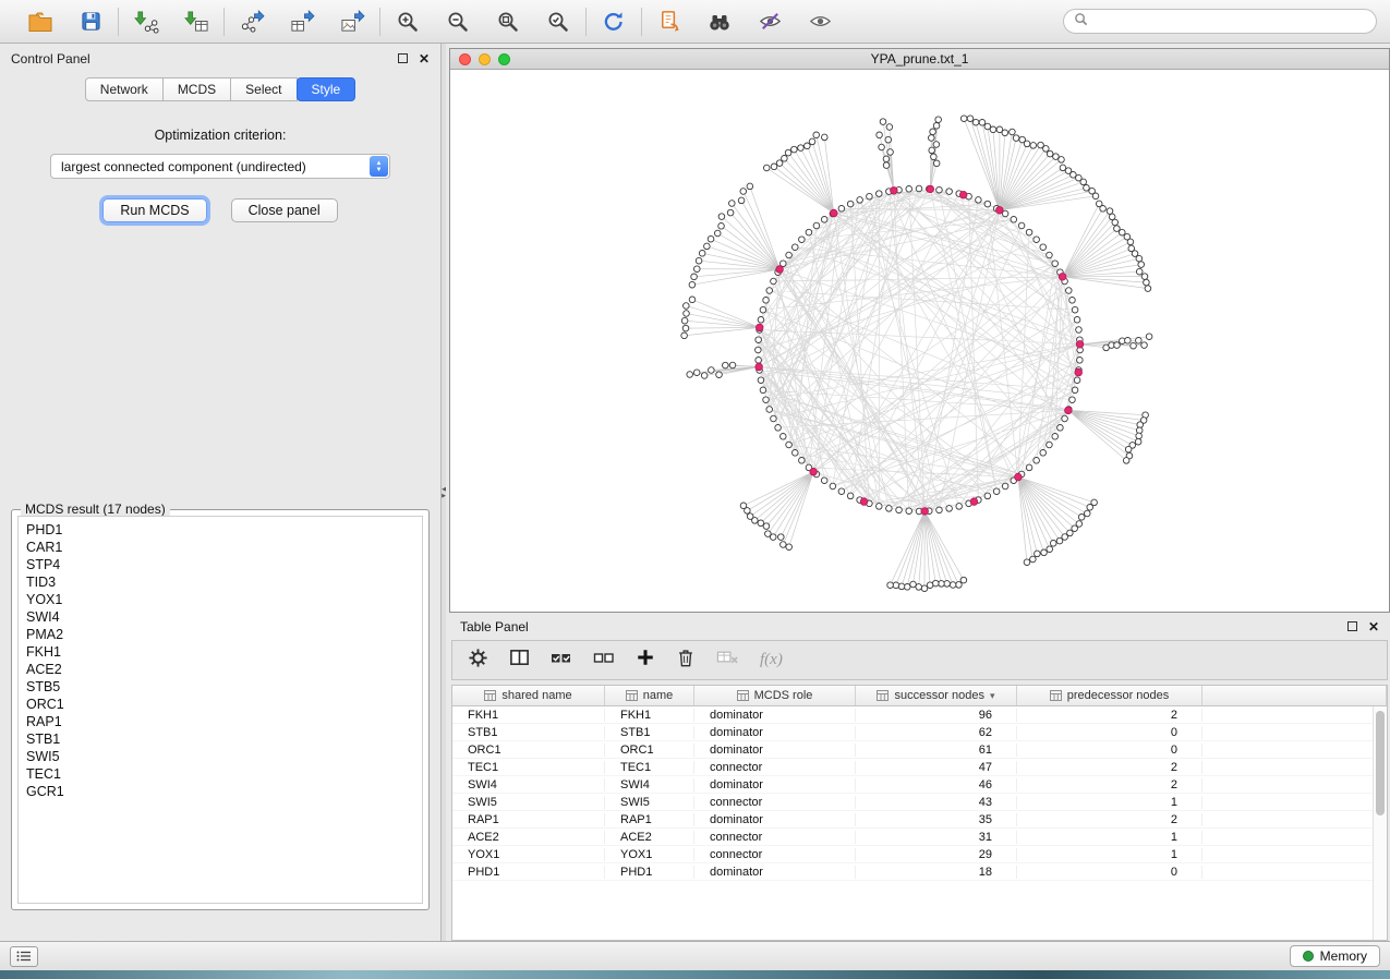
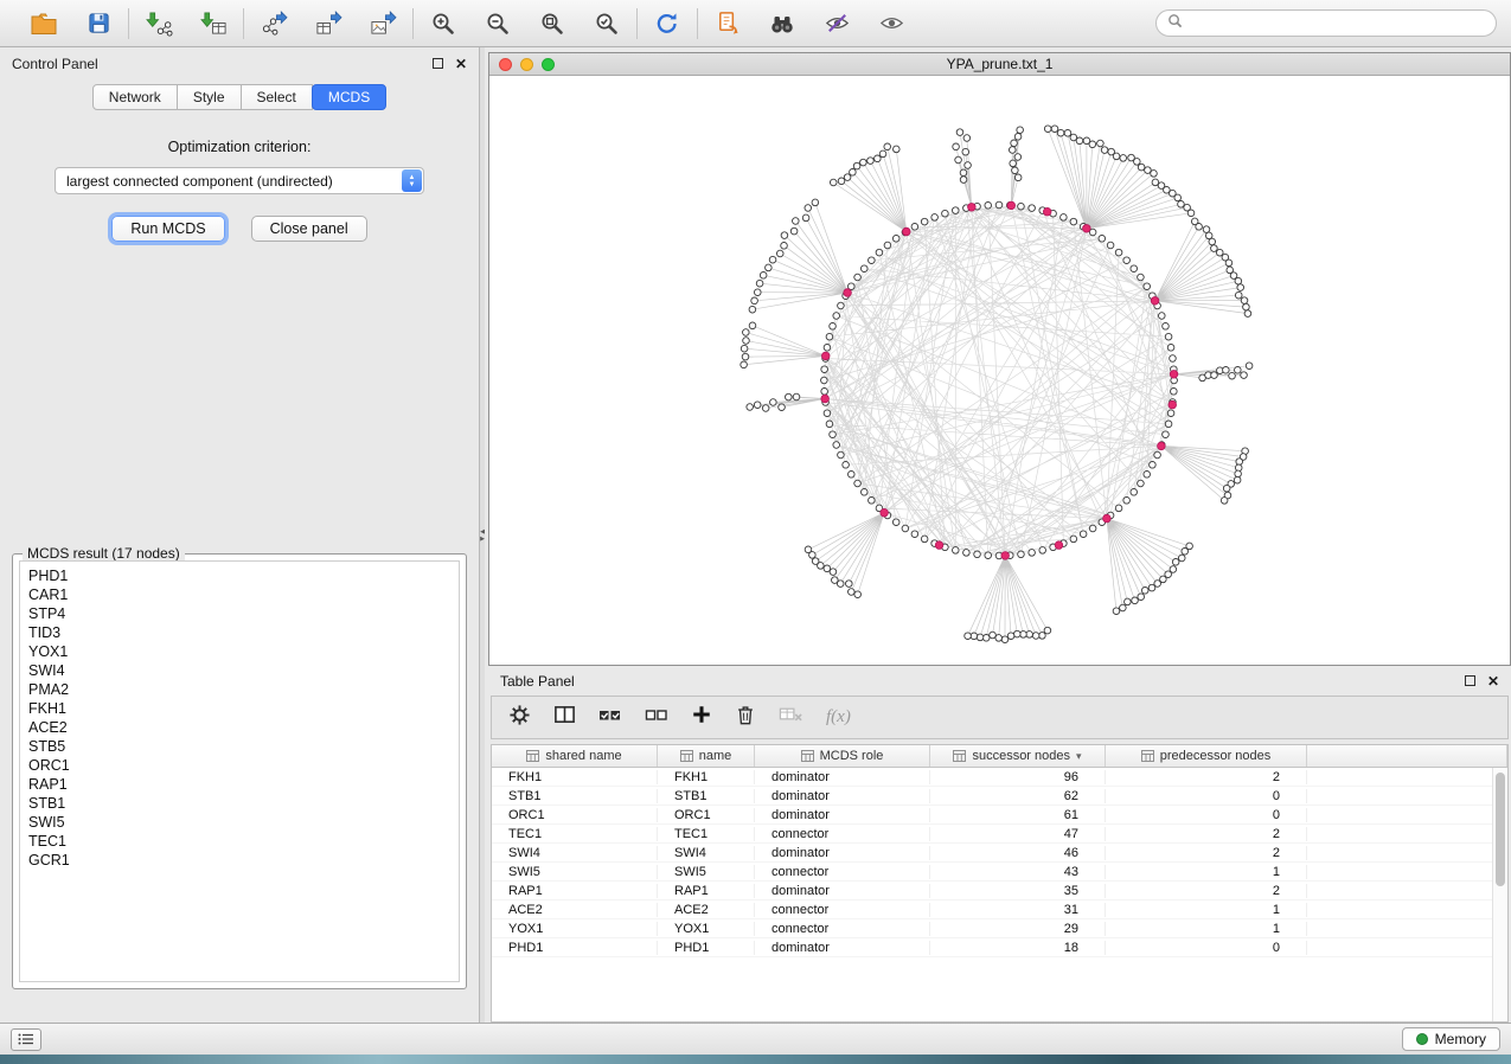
  Control Panel
  ✕
  Network
- MCDS
+ Style
  Select
- Style
+ MCDS
  Optimization criterion:
  largest connected component (undirected)
  Run MCDS
  Close panel
  MCDS result (17 nodes)
  PHD1
  CAR1
  STP4
  TID3
  YOX1
  SWI4
  PMA2
  FKH1
  ACE2
  STB5
  ORC1
  RAP1
  STB1
  SWI5
  TEC1
  GCR1
  YPA_prune.txt_1
  Table Panel
  ✕
  f(x)
  shared name
  name
  MCDS role
  successor nodes
  ▾
  predecessor nodes
  FKH1
  FKH1
  dominator
  96
  2
  STB1
  STB1
  dominator
  62
  0
  ORC1
  ORC1
  dominator
  61
  0
  TEC1
  TEC1
  connector
  47
  2
  SWI4
  SWI4
  dominator
  46
  2
  SWI5
  SWI5
  connector
  43
  1
  RAP1
  RAP1
  dominator
  35
  2
  ACE2
  ACE2
  connector
  31
  1
  YOX1
  YOX1
  connector
  29
  1
  PHD1
  PHD1
  dominator
  18
  0
  Memory
